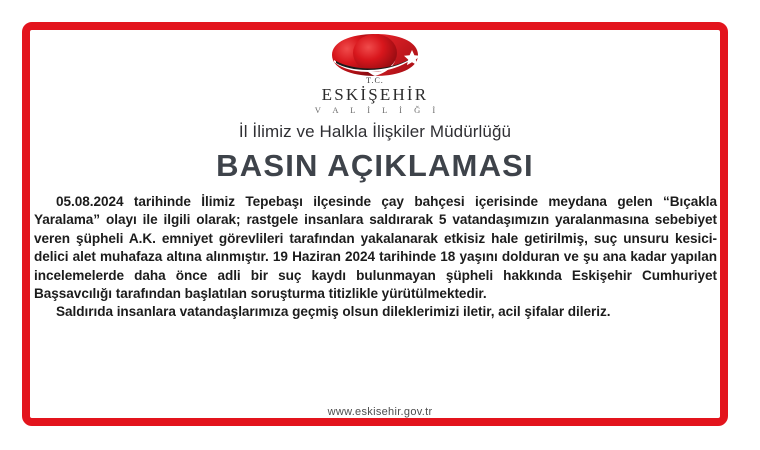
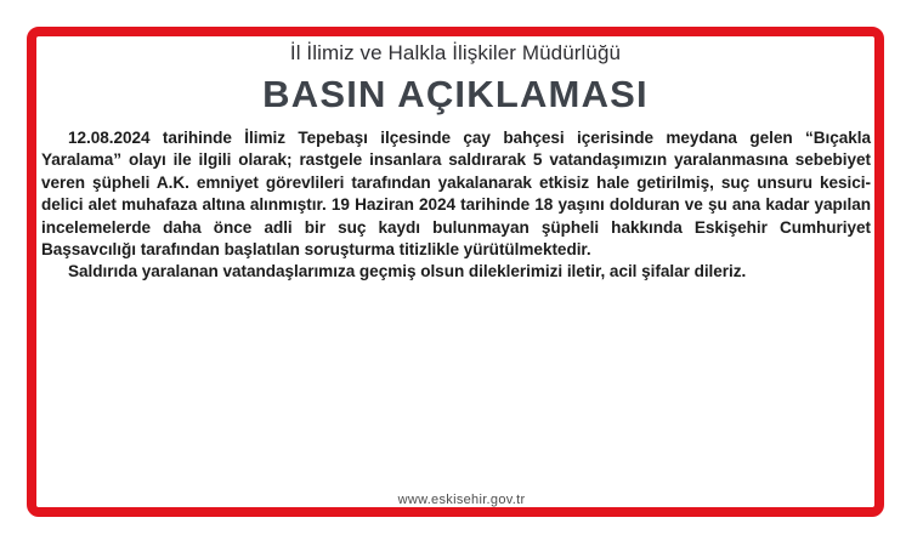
- T.C.
- ESKİŞEHİR
- V A L İ L İ Ğ İ
  İl İlimiz ve Halkla İlişkiler Müdürlüğü
  BASIN AÇIKLAMASI
- 05.08.2024 tarihinde İlimiz Tepebaşı ilçesinde çay bahçesi içerisinde meydana gelen “Bıçakla Yaralama” olayı ile ilgili olarak; rastgele insanlara saldırarak 5 vatandaşımızın yaralanmasına sebebiyet veren şüpheli A.K. emniyet görevlileri tarafından yakalanarak etkisiz hale getirilmiş, suç unsuru kesici-delici alet muhafaza altına alınmıştır. 19 Haziran 2024 tarihinde 18 yaşını dolduran ve şu ana kadar yapılan incelemelerde daha önce adli bir suç kaydı bulunmayan şüpheli hakkında Eskişehir Cumhuriyet Başsavcılığı tarafından başlatılan soruşturma titizlikle yürütülmektedir.
+ 12.08.2024 tarihinde İlimiz Tepebaşı ilçesinde çay bahçesi içerisinde meydana gelen “Bıçakla Yaralama” olayı ile ilgili olarak; rastgele insanlara saldırarak 5 vatandaşımızın yaralanmasına sebebiyet veren şüpheli A.K. emniyet görevlileri tarafından yakalanarak etkisiz hale getirilmiş, suç unsuru kesici-delici alet muhafaza altına alınmıştır. 19 Haziran 2024 tarihinde 18 yaşını dolduran ve şu ana kadar yapılan incelemelerde daha önce adli bir suç kaydı bulunmayan şüpheli hakkında Eskişehir Cumhuriyet Başsavcılığı tarafından başlatılan soruşturma titizlikle yürütülmektedir.
- Saldırıda insanlara vatandaşlarımıza geçmiş olsun dileklerimizi iletir, acil şifalar dileriz.
+ Saldırıda yaralanan vatandaşlarımıza geçmiş olsun dileklerimizi iletir, acil şifalar dileriz.
  www.eskisehir.gov.tr
